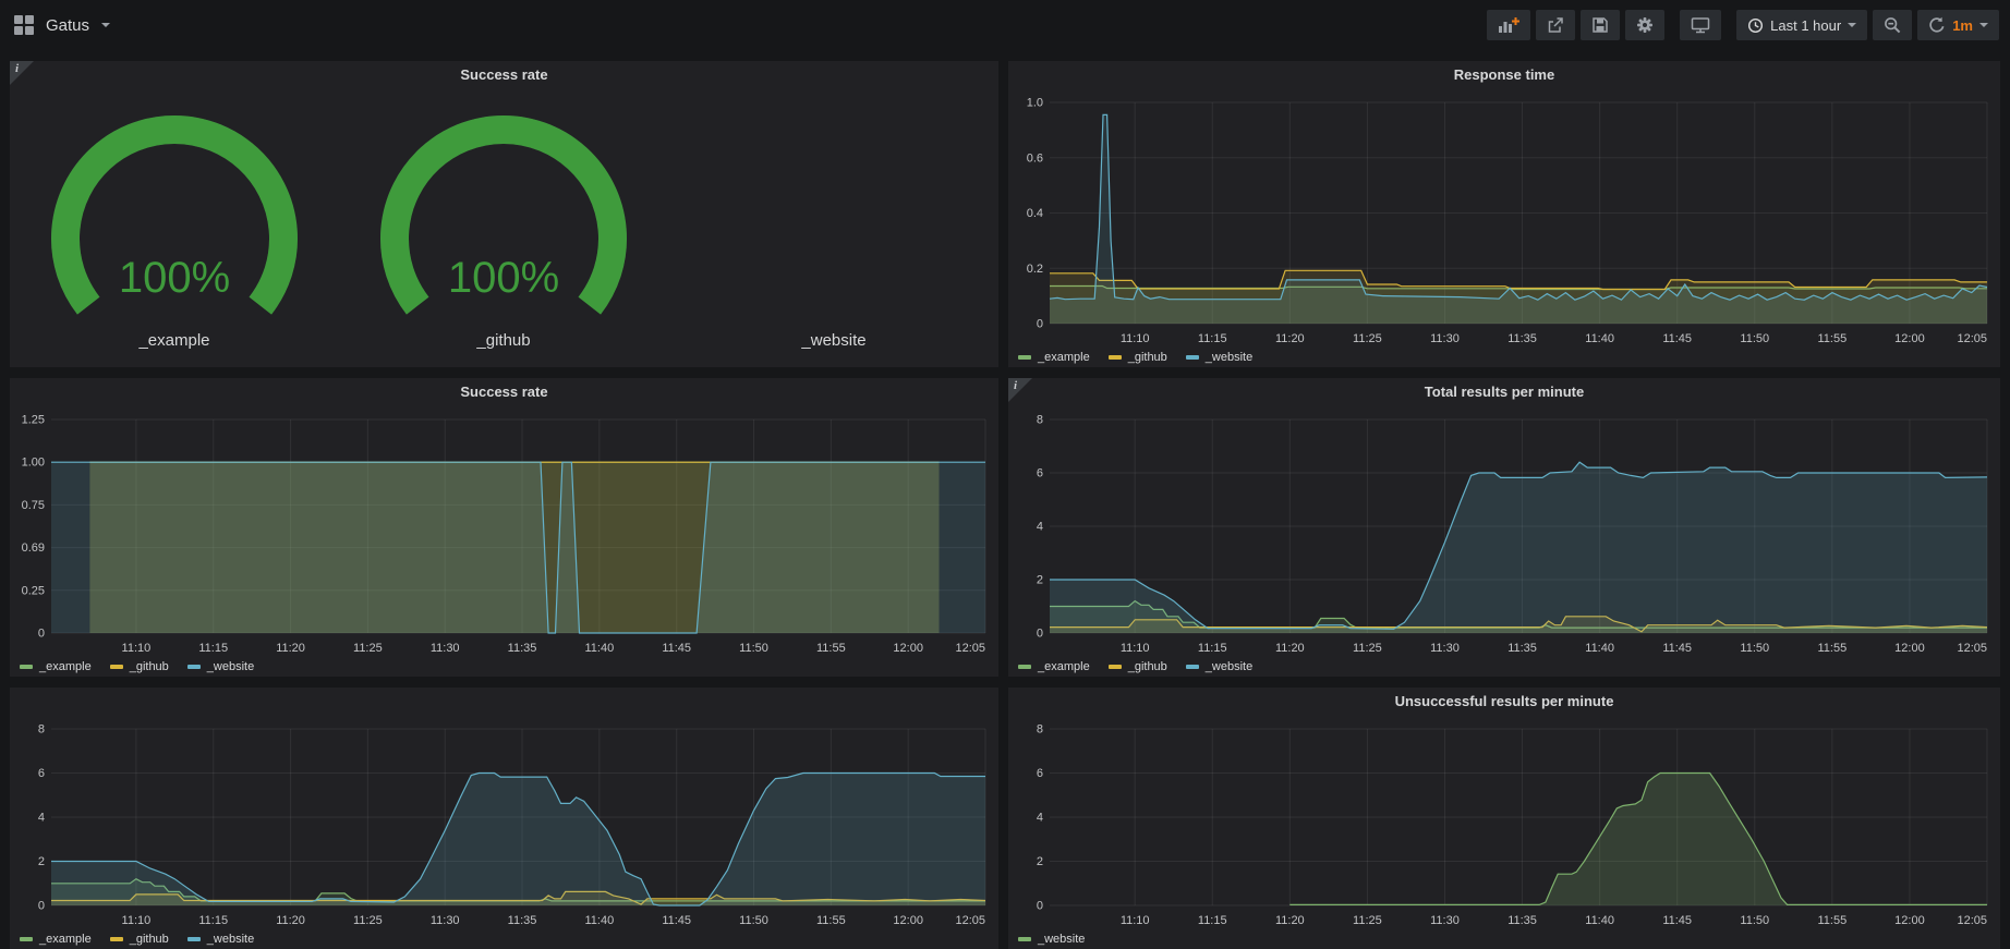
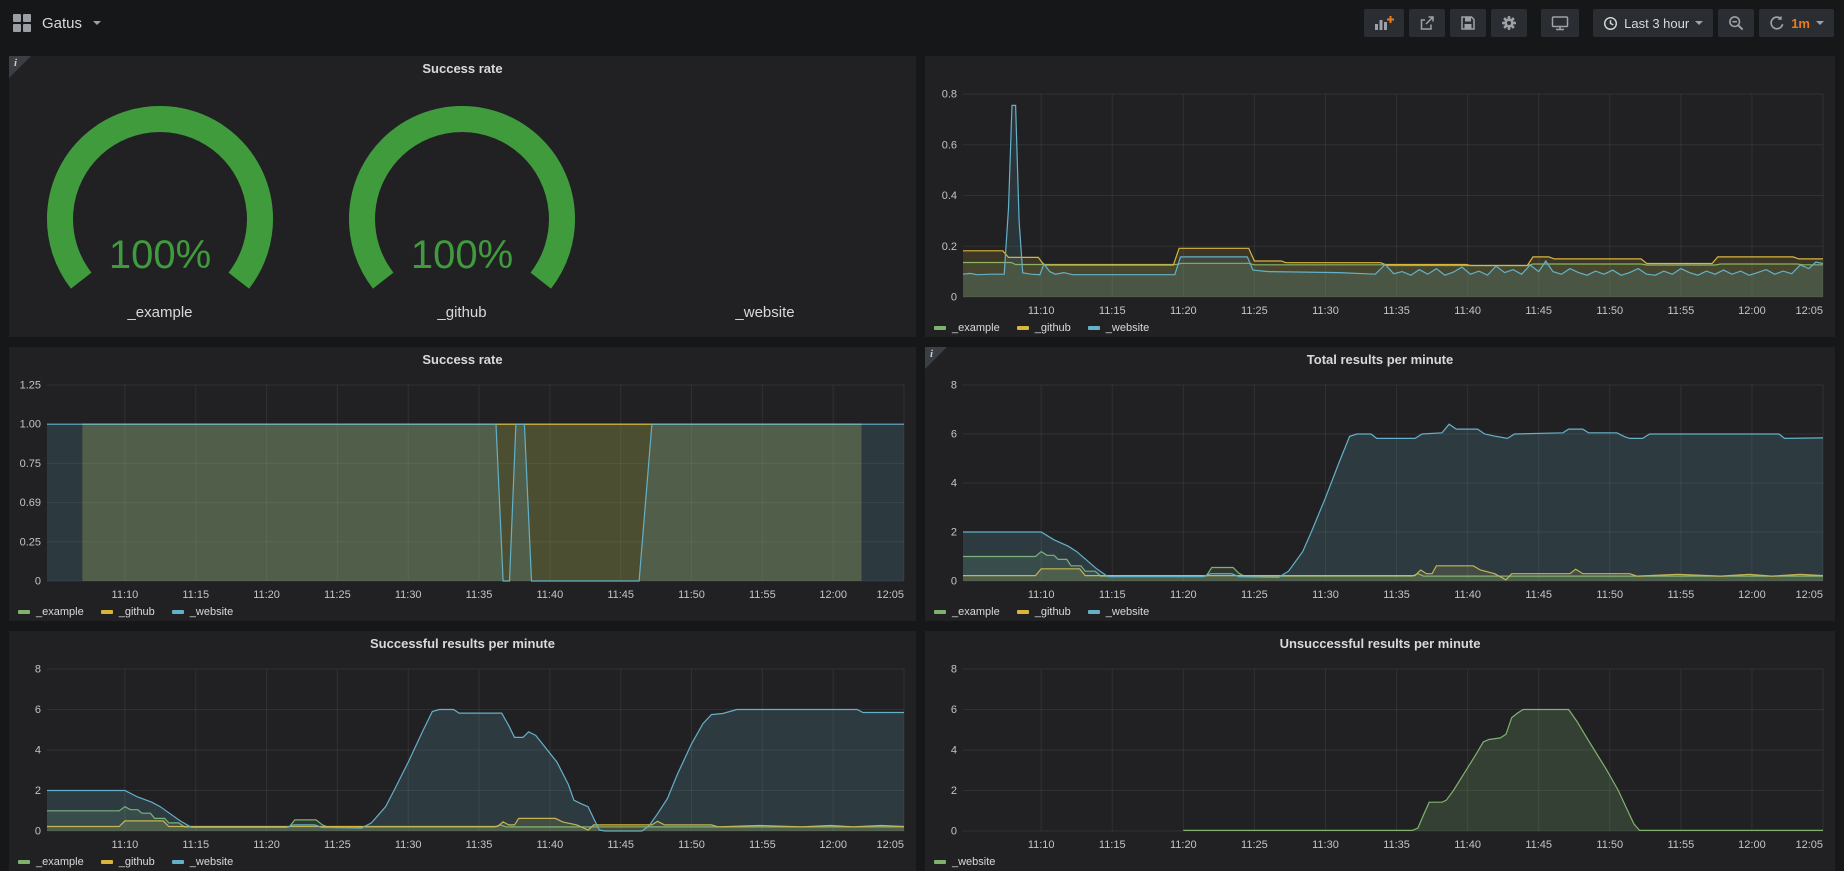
  Gatus
- Last 1 hour
+ Last 3 hour
  1m
  i
  Success rate
  100%
  _example
  100%
  _github
  _website
- Response time
  11:10
  11:15
  11:20
  11:25
  11:30
  11:35
  11:40
  11:45
  11:50
  11:55
  12:00
  12:05
  0
  0.2
  0.4
  0.6
- 1.0
+ 0.8
  _example
  _github
  _website
  Success rate
  11:10
  11:15
  11:20
  11:25
  11:30
  11:35
  11:40
  11:45
  11:50
  11:55
  12:00
  12:05
  0
  0.25
  0.69
  0.75
  1.00
  1.25
  _example
  _github
  _website
  i
  Total results per minute
  11:10
  11:15
  11:20
  11:25
  11:30
  11:35
  11:40
  11:45
  11:50
  11:55
  12:00
  12:05
  0
  2
  4
  6
  8
  _example
  _github
  _website
+ Successful results per minute
  11:10
  11:15
  11:20
  11:25
  11:30
  11:35
  11:40
  11:45
  11:50
  11:55
  12:00
  12:05
  0
  2
  4
  6
  8
  _example
  _github
  _website
  Unsuccessful results per minute
  11:10
  11:15
  11:20
  11:25
  11:30
  11:35
  11:40
  11:45
  11:50
  11:55
  12:00
  12:05
  0
  2
  4
  6
  8
  _website
